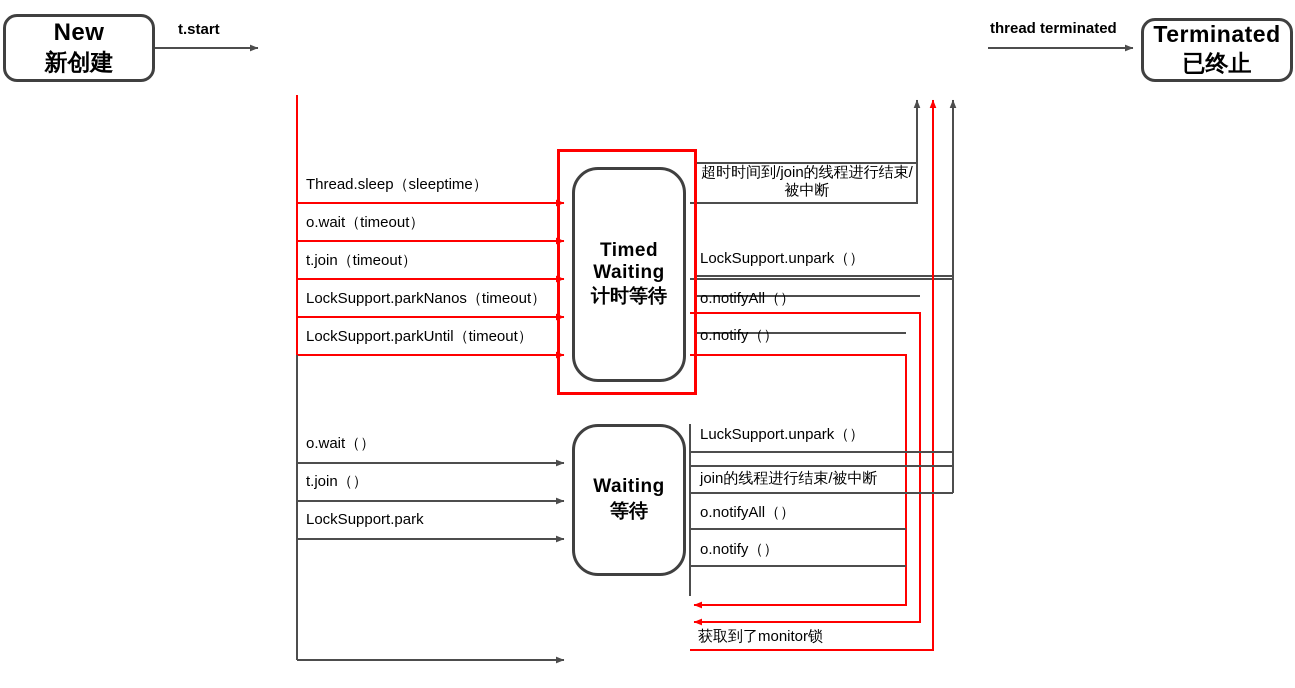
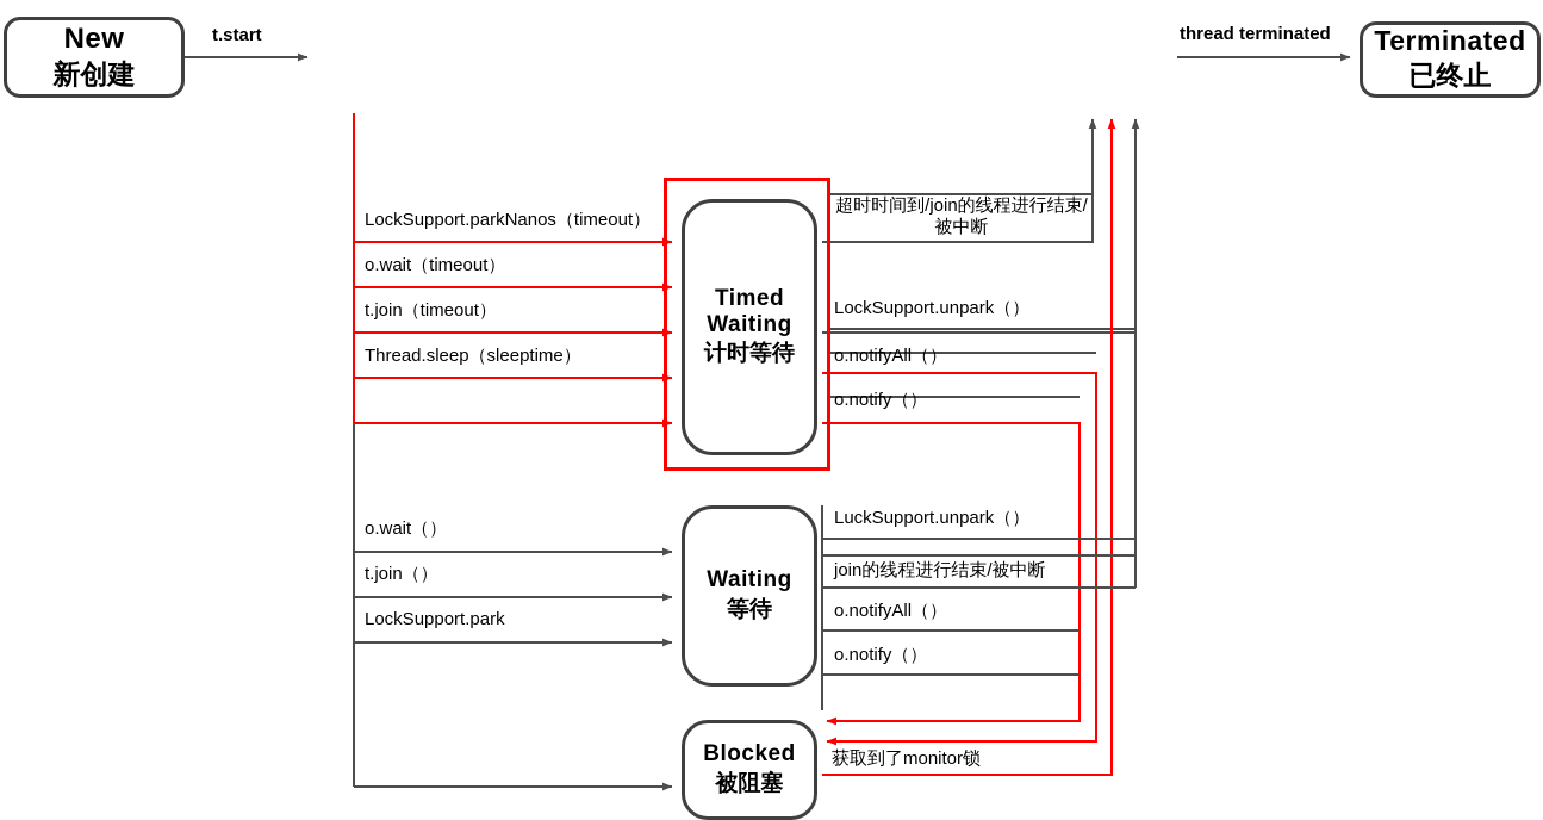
  New
  新创建
  Terminated
  已终止
  Timed
  Waiting
  计时等待
  Waiting
  等待
+ Blocked
+ 被阻塞
  t.start
  thread terminated
- Thread.sleep（sleeptime）
+ LockSupport.parkNanos（timeout）
  o.wait（timeout）
  t.join（timeout）
- LockSupport.parkNanos（timeout）
+ Thread.sleep（sleeptime）
- LockSupport.parkUntil（timeout）
  超时时间到/join的线程进行结束/被中断
  LockSupport.unpark（）
  o.notifyAll（）
  o.notify（）
  o.wait（）
  t.join（）
  LockSupport.park
  LuckSupport.unpark（）
  join的线程进行结束/被中断
  o.notifyAll（）
  o.notify（）
  获取到了monitor锁
